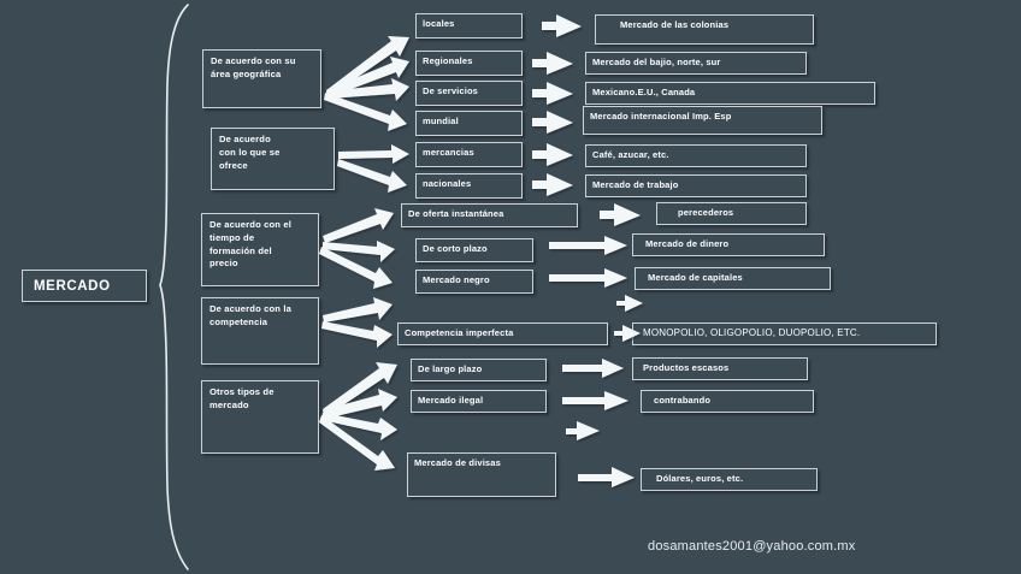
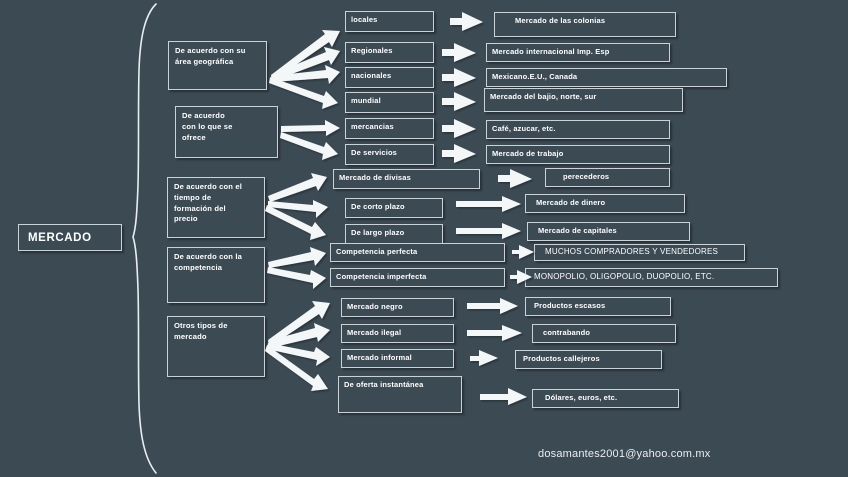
  MERCADO
  De acuerdo con su
  área geográfica
  De acuerdo
  con lo que se
  ofrece
  De acuerdo con el
  tiempo de
  formación del
  precio
  De acuerdo con la
  competencia
  Otros tipos de
  mercado
  locales
  Regionales
- De servicios
+ nacionales
  mundial
  mercancias
- nacionales
+ De servicios
- De oferta instantánea
+ Mercado de divisas
  De corto plazo
- Mercado negro
+ De largo plazo
+ Competencia perfecta
  Competencia imperfecta
- De largo plazo
+ Mercado negro
  Mercado ilegal
+ Mercado informal
- Mercado de divisas
+ De oferta instantánea
  Mercado de las colonias
- Mercado del bajio, norte, sur
+ Mercado internacional Imp. Esp
  Mexicano.E.U., Canada
- Mercado internacional Imp. Esp
+ Mercado del bajio, norte, sur
  Café, azucar, etc.
  Mercado de trabajo
  perecederos
  Mercado de dinero
  Mercado de capitales
+ MUCHOS COMPRADORES Y VENDEDORES
  MONOPOLIO, OLIGOPOLIO, DUOPOLIO, ETC.
  Productos escasos
  contrabando
+ Productos callejeros
  Dólares, euros, etc.
  dosamantes2001@yahoo.com.mx
